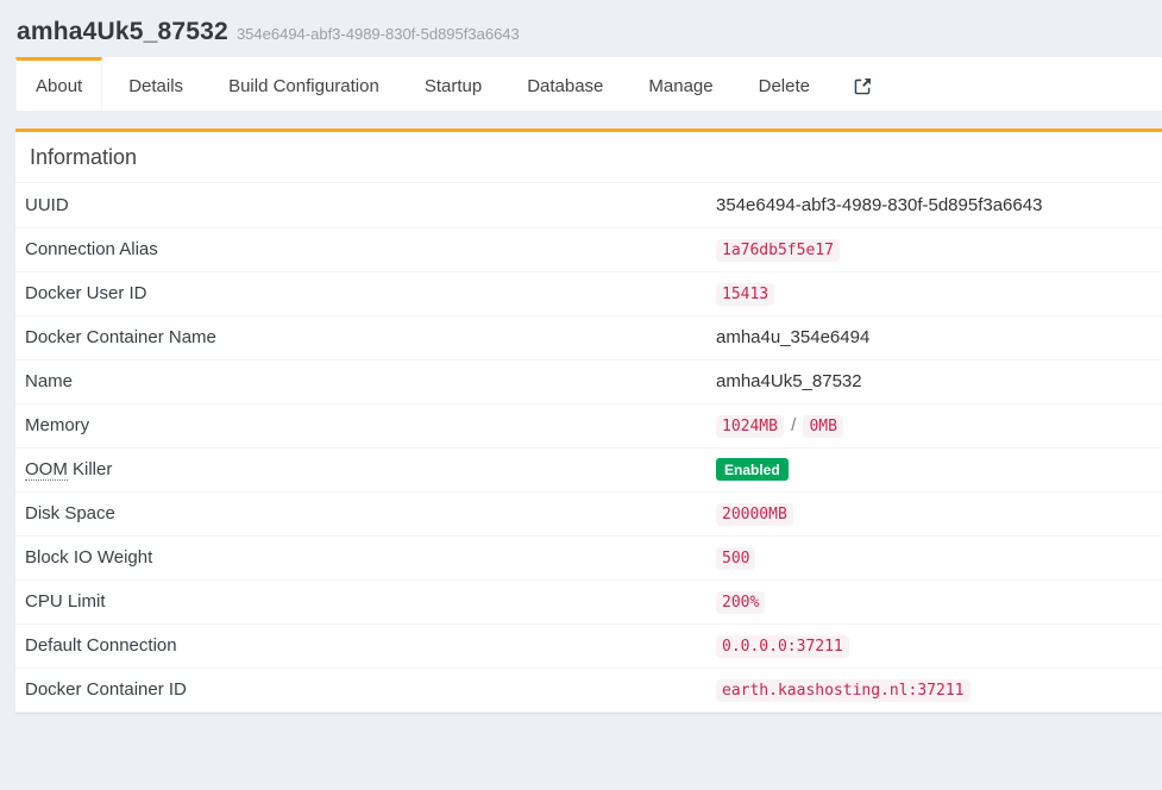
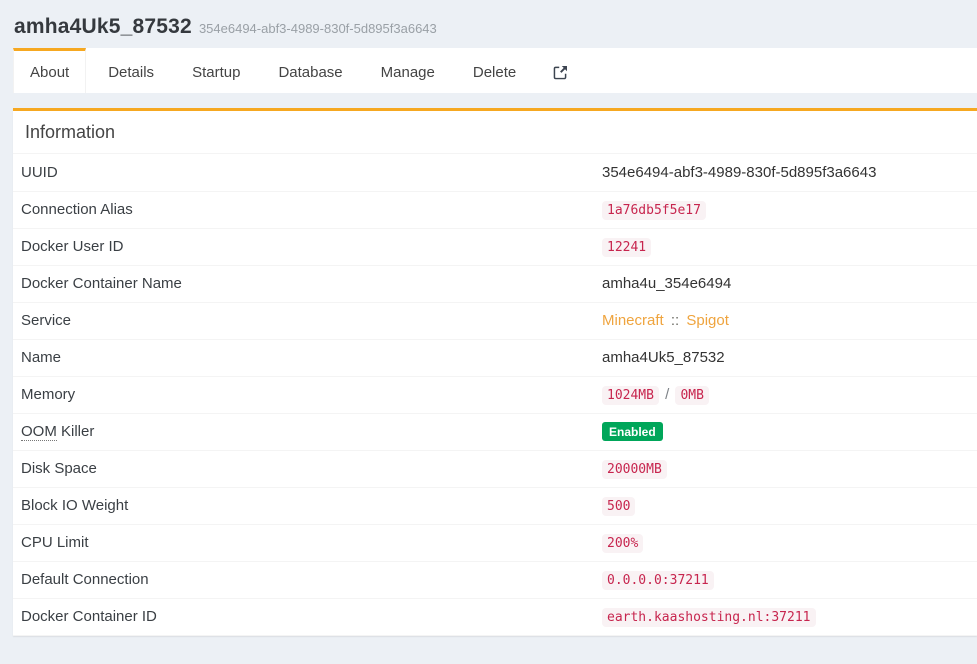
  amha4Uk5_87532 354e6494-abf3-4989-830f-5d895f3a6643
  About
  Details
- Build Configuration
  Startup
  Database
  Manage
  Delete
  Information
  UUID	354e6494-abf3-4989-830f-5d895f3a6643
  Connection Alias	1a76db5f5e17
- Docker User ID	15413
+ Docker User ID	12241
  Docker Container Name	amha4u_354e6494
+ Service	Minecraft :: Spigot
  Name	amha4Uk5_87532
  Memory	1024MB / 0MB
  OOM Killer	Enabled
  Disk Space	20000MB
  Block IO Weight	500
  CPU Limit	200%
  Default Connection	0.0.0.0:37211
  Docker Container ID	earth.kaashosting.nl:37211
